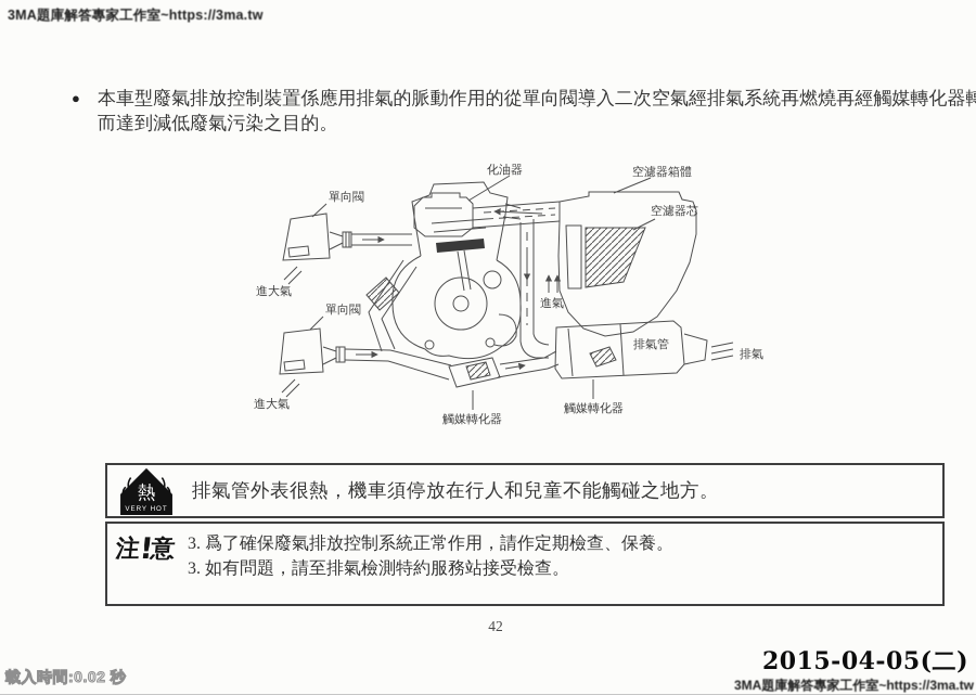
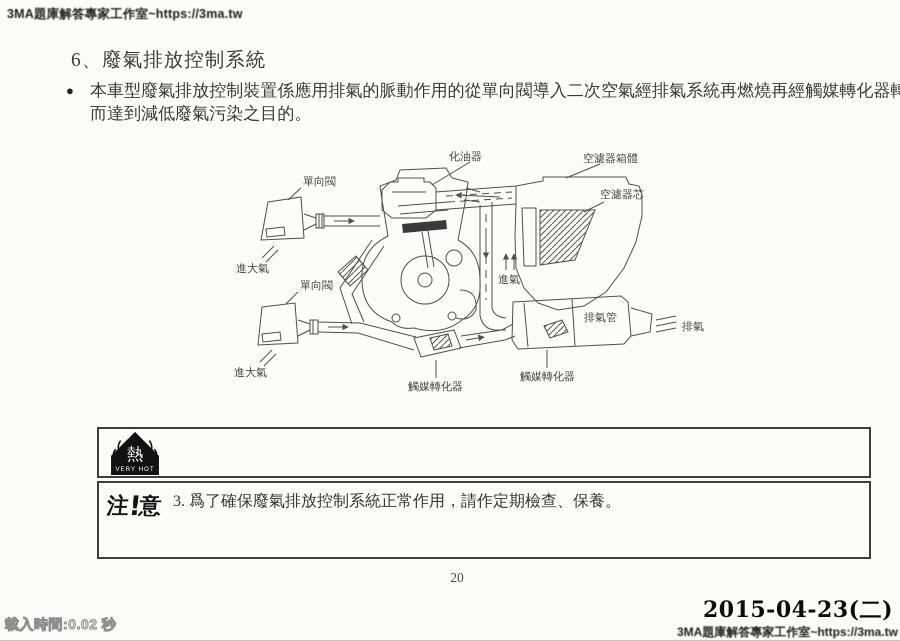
  3MA題庫解答專家工作室~https://3ma.tw
+ 6、廢氣排放控制系統
  ●
  本車型廢氣排放控制裝置係應用排氣的脈動作用的從單向閥導入二次空氣經排氣系統再燃燒再經觸媒轉化器轉
  而達到減低廢氣污染之目的。
  化油器
  空濾器箱體
  空濾器芯
  進氣
  單向閥
  進大氣
  單向閥
  進大氣
  觸媒轉化器
  觸媒轉化器
  排氣管
  排氣
  熱
- 排氣管外表很熱，機車須停放在行人和兒童不能觸碰之地方。
  3. 爲了確保廢氣排放控制系統正常作用，請作定期檢查、保養。
- 3. 如有問題，請至排氣檢測特約服務站接受檢查。
- 42
+ 20
- 2015-04-05(二)
+ 2015-04-23(二)
  3MA題庫解答專家工作室~https://3ma.tw
  載入時間:0.02 秒
